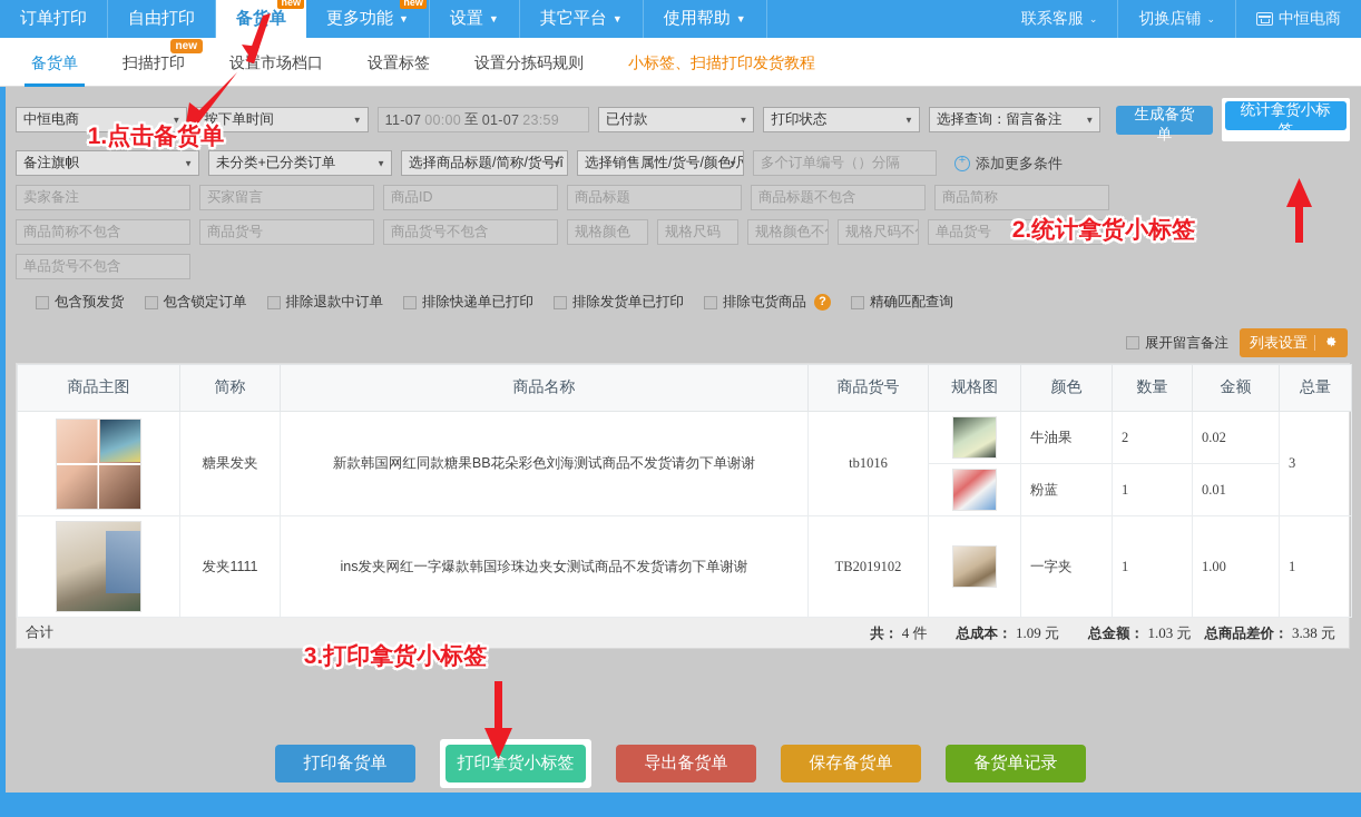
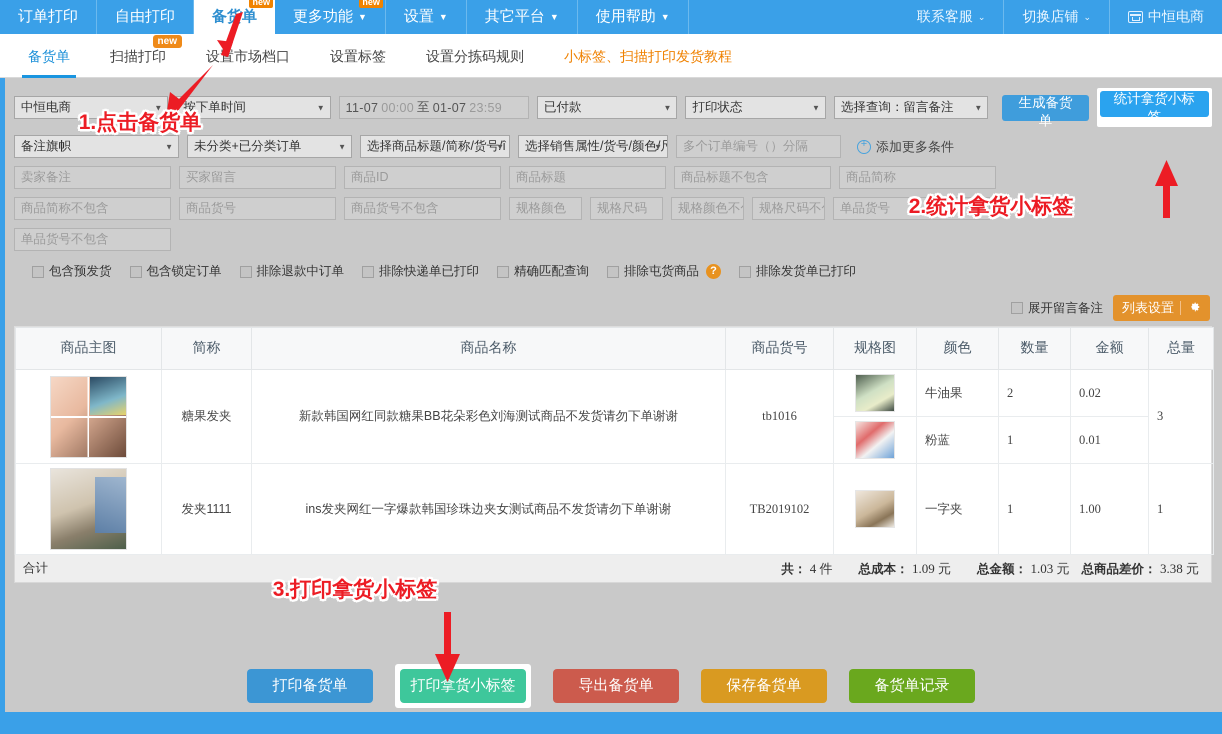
  订单打印
  自由打印
  new
  备货单
  new
  更多功能
  ▼
  设置
  ▼
  其它平台
  ▼
  使用帮助
  ▼
  联系客服
  ⌄
  切换店铺
  ⌄
  中恒电商
  备货单
  new
  扫描打印
  设市场档口
  设置标签
  设置分拣码规则
  小标签、扫描打印发货教程
  中恒电商
  按下单时间
  11-07
  00:00
  至
  01-07
  23:59
  已付款
  打印状态
  选择查询：留言备注
  生成备货单
  统计拿货小标签
  备注旗帜
  未分类+已分类订单
  选择商品标题/简称/货号/î
  选择销售属性/货号/颜色/尺
  多个订单编号（）分隔
  添加更多条件
  卖家备注
  买家留言
  商品ID
  商品标题
  商品标题不包含
  商品简称
  商品简称不包含
  商品货号
  商品货号不包含
  规格颜色
  规格尺码
  规格颜色不
  规格尺码不
  单品货号
  单品货号不包含
  包含预发货
  包含锁定订单
  排除退款中订单
  排除快递单已打印
- 排除发货单已打印
+ 精确匹配查询
  排除屯货商品
  ?
- 精确匹配查询
+ 排除发货单已打印
  展开留言备注
  列表设置
  商品主图	简称	商品名称	商品货号	规格图	颜色	数量	金额	总量
  	糖果发夹	新款韩国网红同款糖果BB花朵彩色刘海测试商品不发货请勿下单谢谢	tb1016		牛油果	2	0.02	3
  	粉蓝	1	0.01
  	发夹1111	ins发夹网红一字爆款韩国珍珠边夹女测试商品不发货请勿下单谢谢	TB2019102		一字夹	1	1.00	1
  合计
  共： 4 件
  总成本： 1.09 元
  总金额： 1.03 元
  总商品差价： 3.38 元
  打印备货单
  打印拿货小标签
  导出备货单
  保存备货单
  备货单记录
  1.点击备货单
  2.统计拿货小标签
  3.打印拿货小标签
